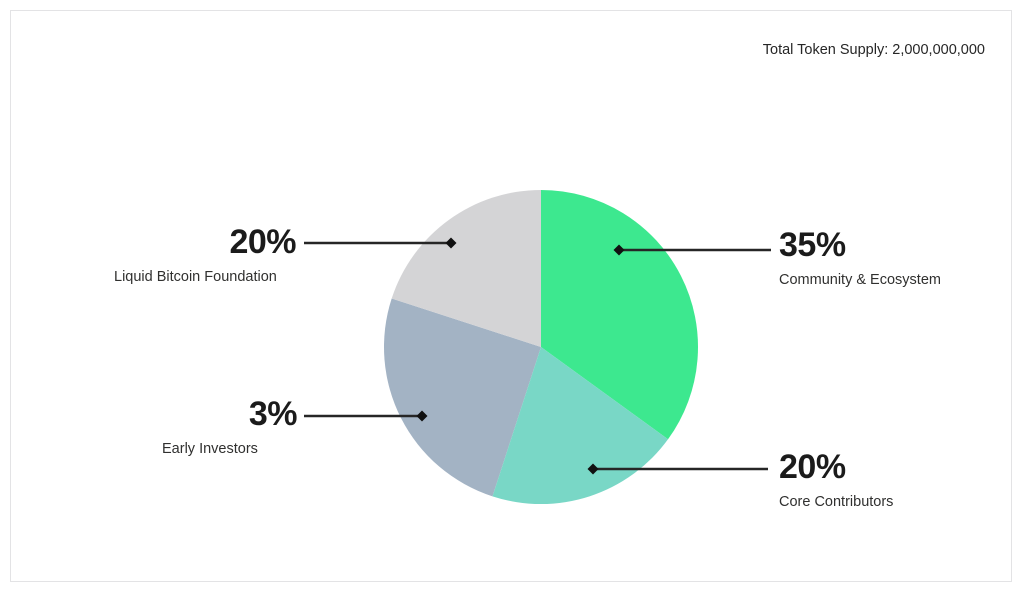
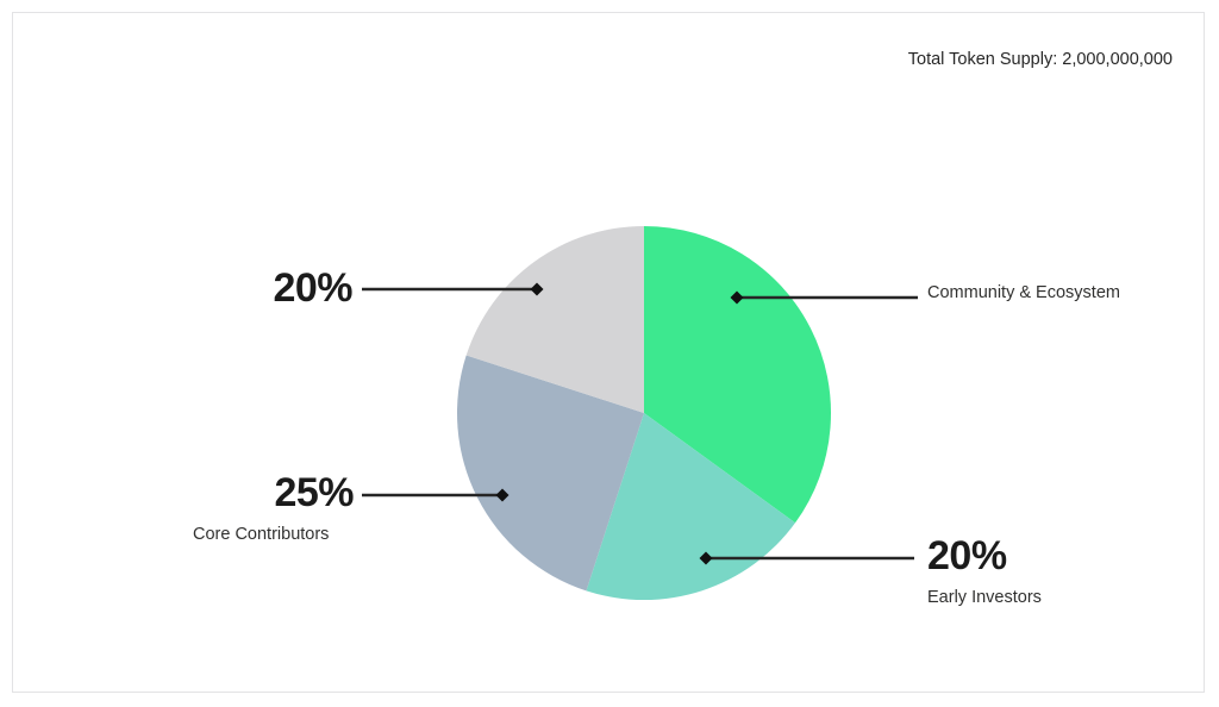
  Total Token Supply: 2,000,000,000
  20%
- Liquid Bitcoin Foundation
- 3%
+ 25%
- Early Investors
+ Core Contributors
- 35%
  Community & Ecosystem
  20%
- Core Contributors
+ Early Investors
